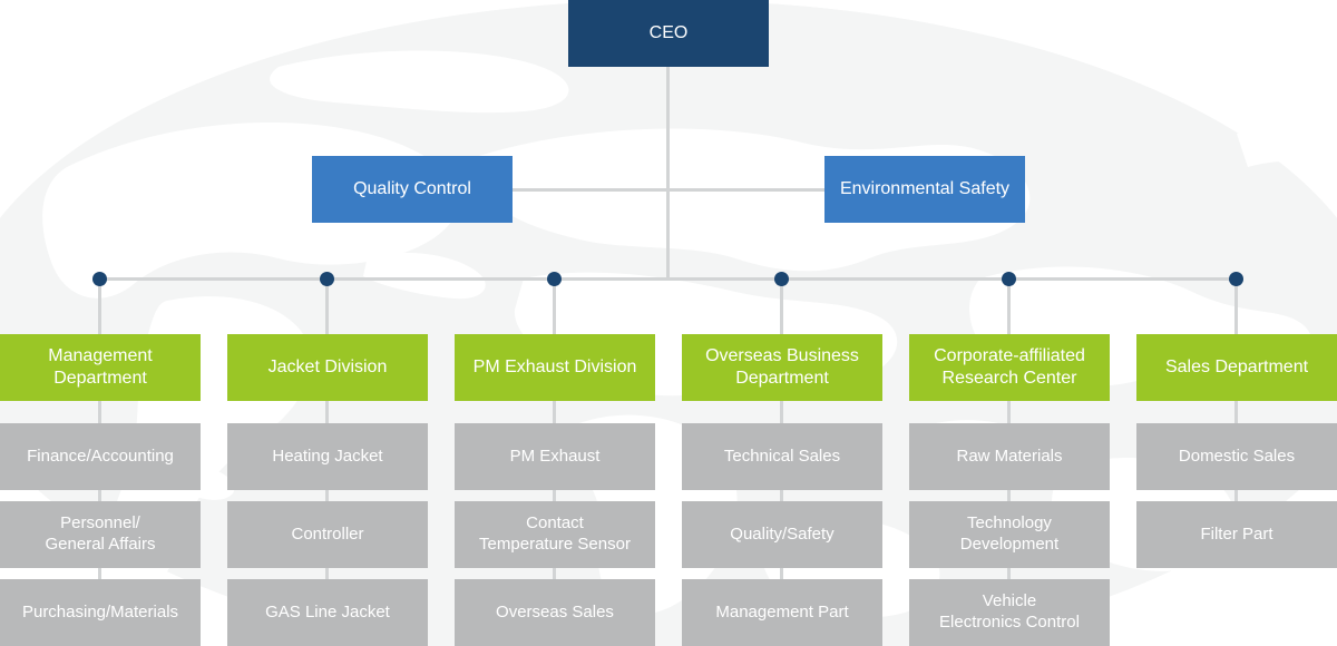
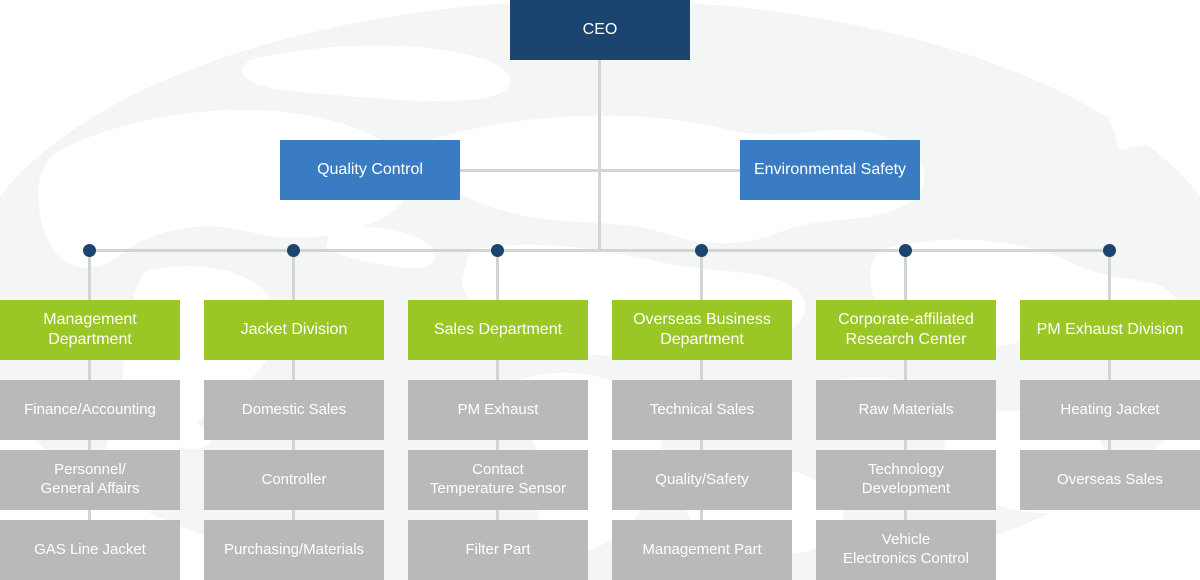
  CEO
  Quality Control
  Environmental Safety
  Management
  Department
  Jacket Division
- PM Exhaust Division
+ Sales Department
  Overseas Business
  Department
  Corporate-affiliated
  Research Center
- Sales Department
+ PM Exhaust Division
  Finance/Accounting
  Personnel/
  General Affairs
- Purchasing/Materials
+ GAS Line Jacket
- Heating Jacket
+ Domestic Sales
  Controller
- GAS Line Jacket
+ Purchasing/Materials
  PM Exhaust
  Contact
  Temperature Sensor
- Overseas Sales
+ Filter Part
  Technical Sales
  Quality/Safety
  Management Part
  Raw Materials
  Technology
  Development
  Vehicle
  Electronics Control
- Domestic Sales
+ Heating Jacket
- Filter Part
+ Overseas Sales
